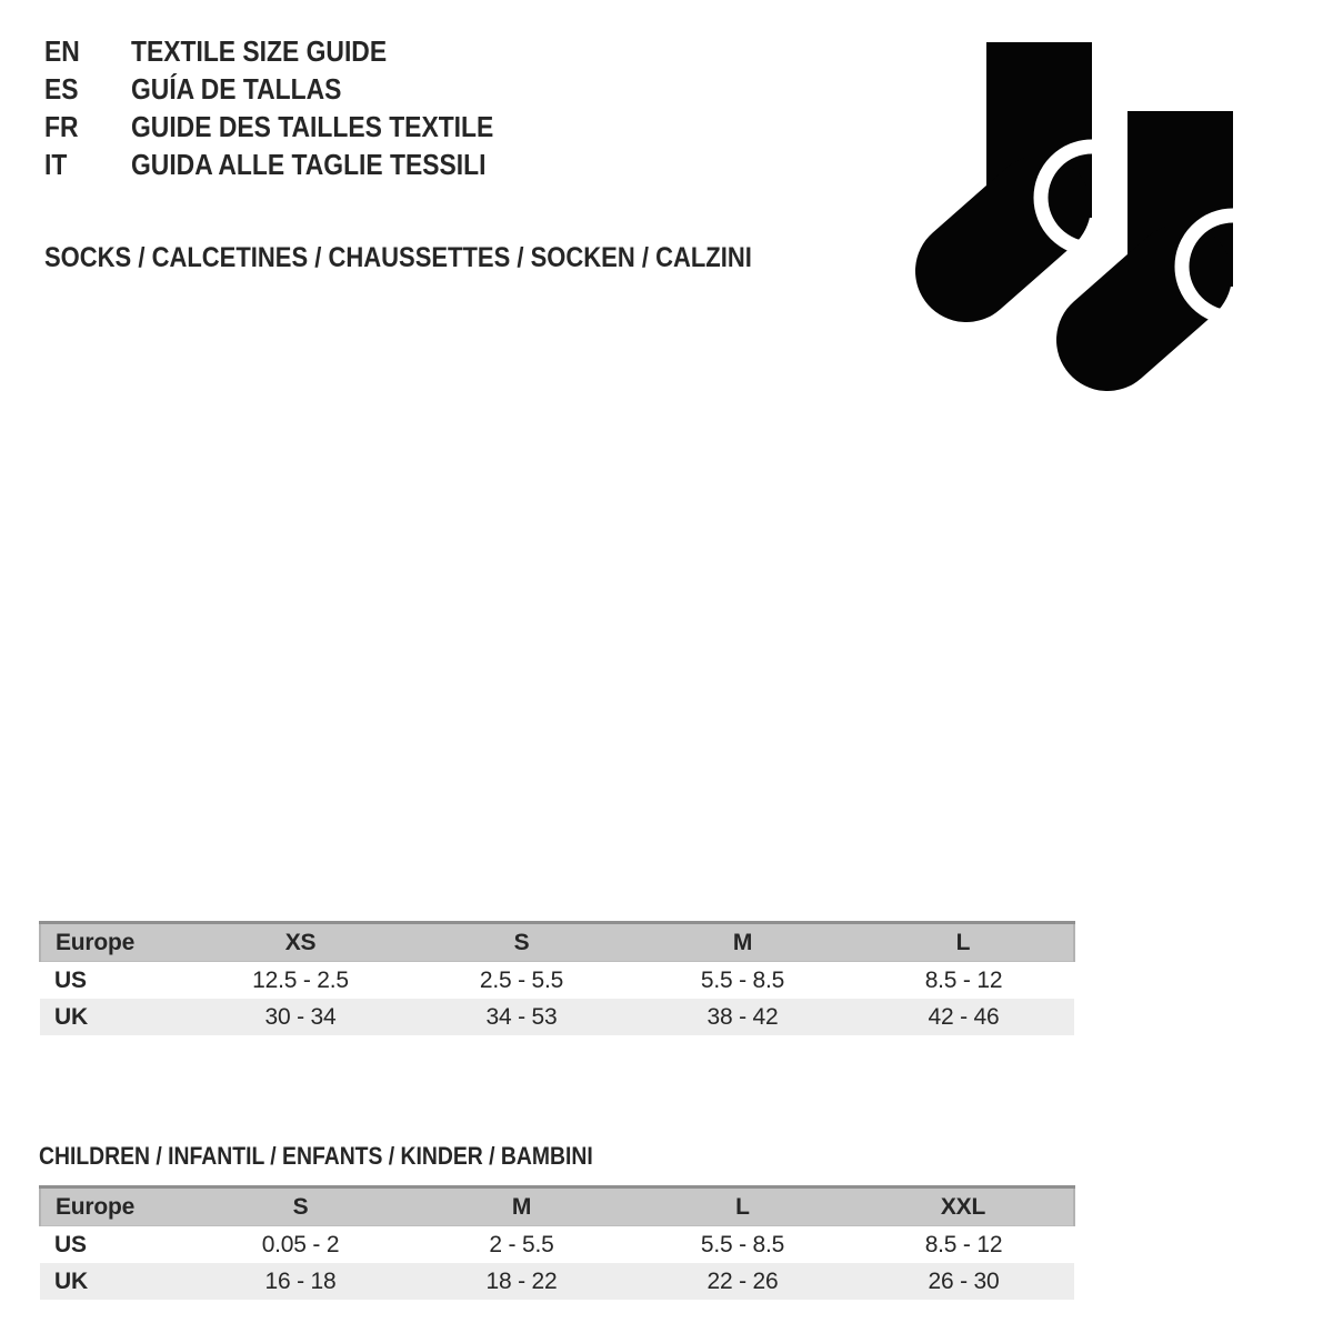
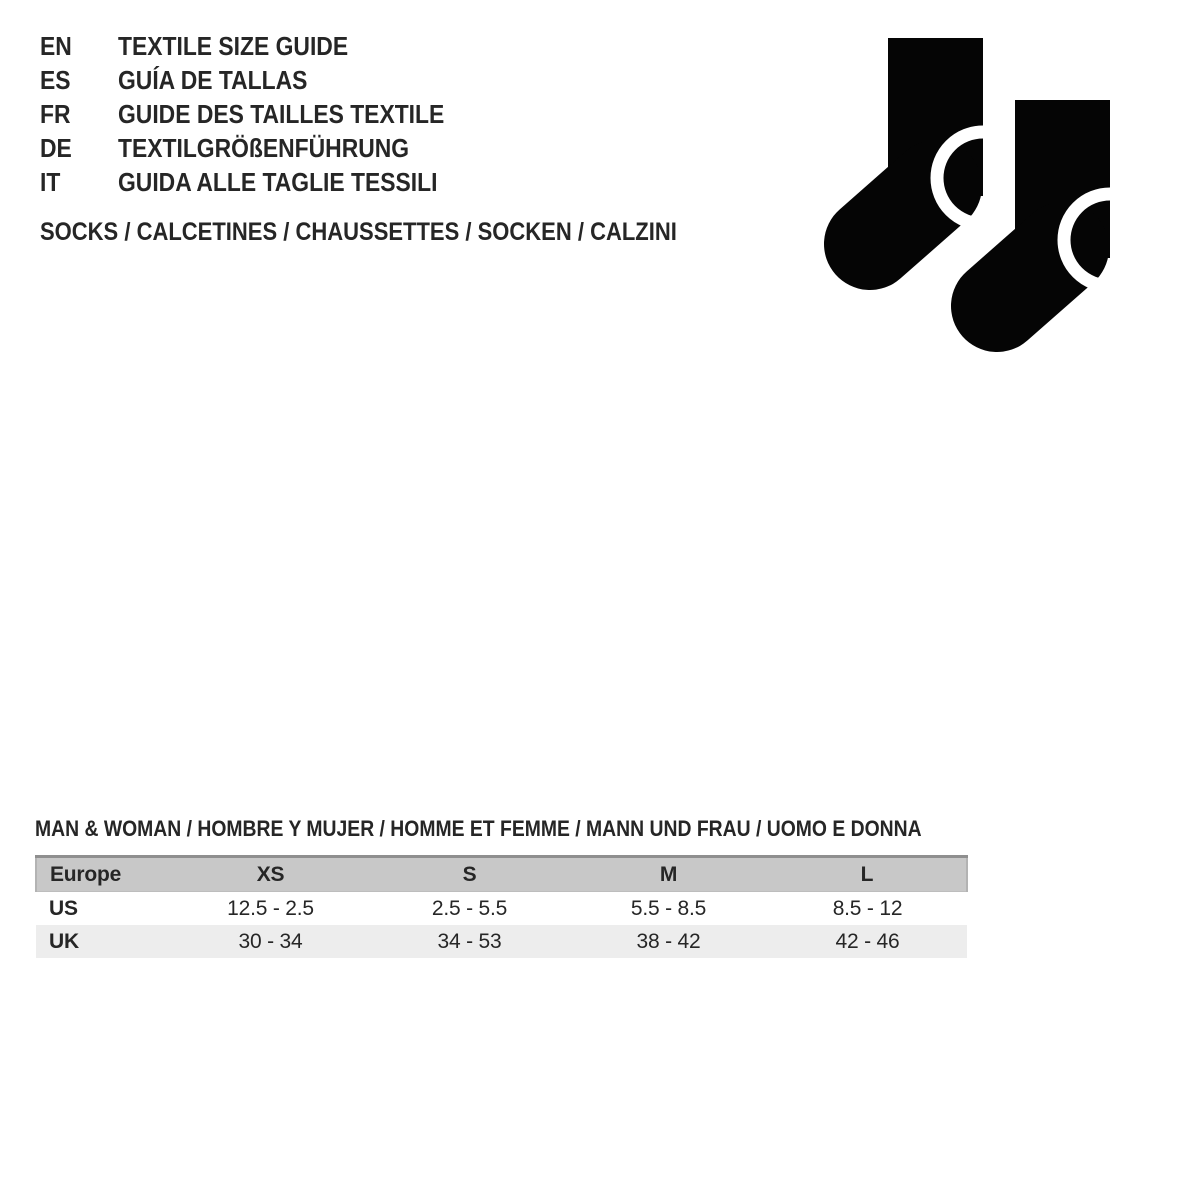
  EN
  TEXTILE SIZE GUIDE
  ES
  GUÍA DE TALLAS
  FR
  GUIDE DES TAILLES TEXTILE
+ DE
+ TEXTILGRÖßENFÜHRUNG
  IT
  GUIDA ALLE TAGLIE TESSILI
  SOCKS / CALCETINES / CHAUSSETTES / SOCKEN / CALZINI
+ MAN & WOMAN / HOMBRE Y MUJER / HOMME ET FEMME / MANN UND FRAU / UOMO E DONNA
  Europe	XS	S	M	L
  US	12.5 - 2.5	2.5 - 5.5	5.5 - 8.5	8.5 - 12
  UK	30 - 34	34 - 53	38 - 42	42 - 46
- CHILDREN / INFANTIL / ENFANTS / KINDER / BAMBINI
- Europe	S	M	L	XXL
- US	0.05 - 2	2 - 5.5	5.5 - 8.5	8.5 - 12
- UK	16 - 18	18 - 22	22 - 26	26 - 30
